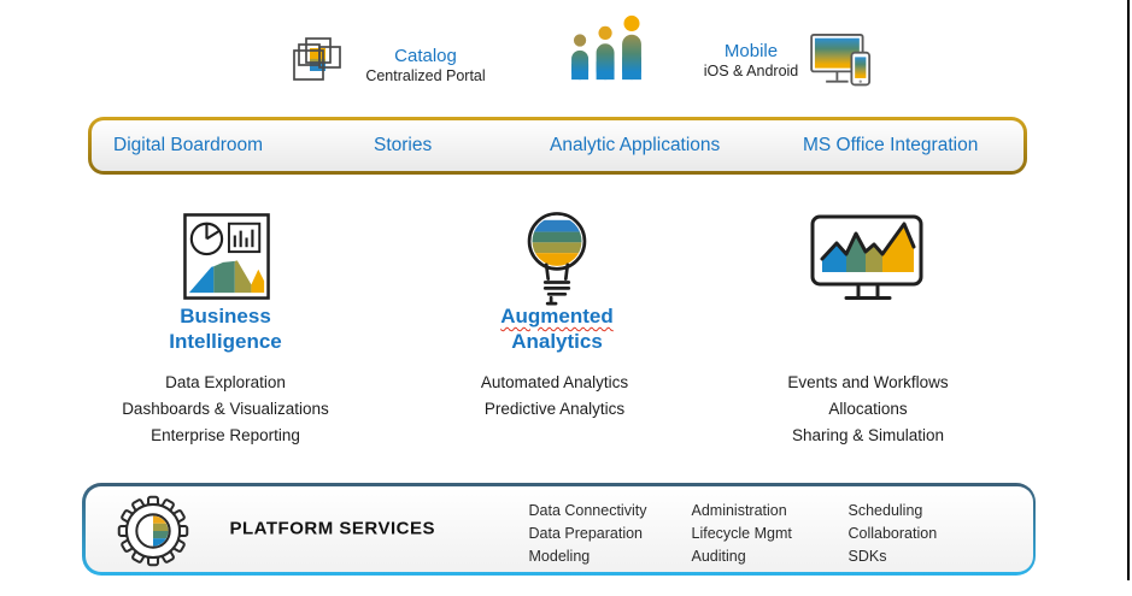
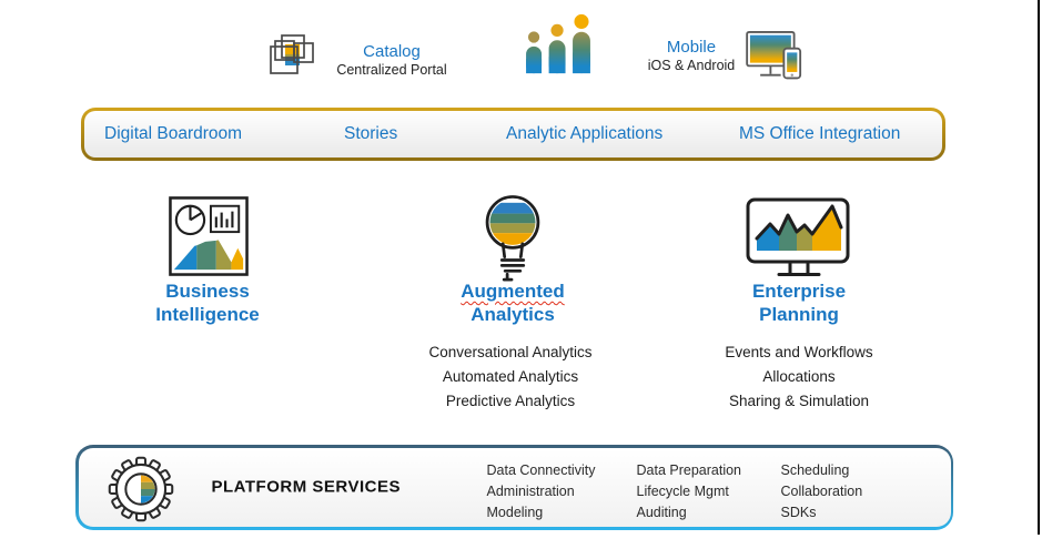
  Catalog
  Centralized Portal
  Mobile
  iOS & Android
  Digital Boardroom
  Stories
  Analytic Applications
  MS Office Integration
  Business
  Intelligence
- Data Exploration
- Dashboards & Visualizations
- Enterprise Reporting
  Augmented
  Analytics
+ Conversational Analytics
  Automated Analytics
  Predictive Analytics
+ Enterprise
+ Planning
  Events and Workflows
  Allocations
  Sharing & Simulation
  PLATFORM SERVICES
  Data Connectivity
- Data Preparation
+ Administration
  Modeling
- Administration
+ Data Preparation
  Lifecycle Mgmt
  Auditing
  Scheduling
  Collaboration
  SDKs
